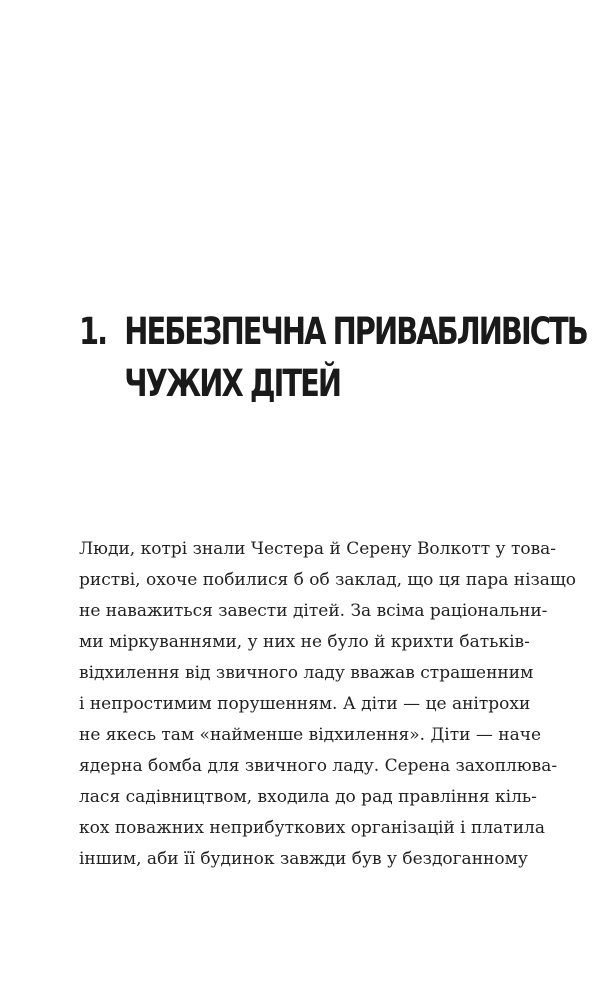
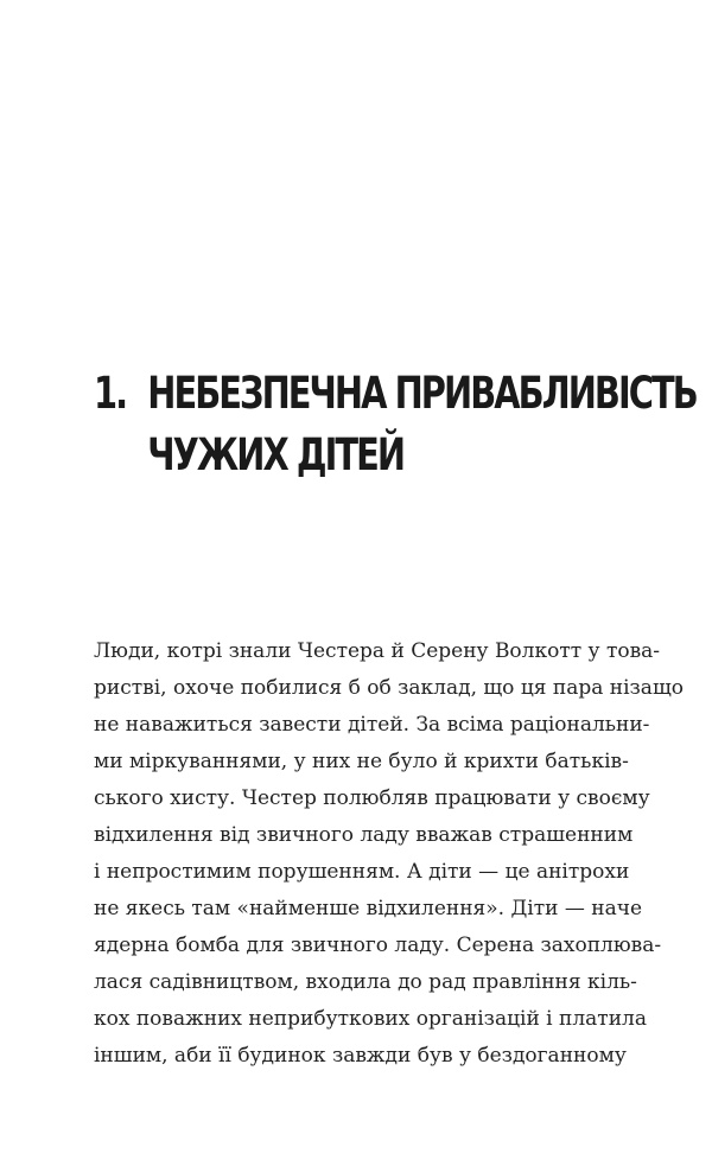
  1. НЕБЕЗПЕЧНА ПРИВАБЛИВІСТЬ
  ЧУЖИХ ДІТЕЙ
  Люди, котрі знали Честера й Серену Волкотт у това-
  ристві, охоче побилися б об заклад, що ця пара нізащо
  не наважиться завести дітей. За всіма раціональни-
  ми міркуваннями, у них не було й крихти батьків-
+ ського хисту. Честер полюбляв працювати у своєму
  відхилення від звичного ладу вважав страшенним
  і непростимим порушенням. А діти — це анітрохи
  не якесь там «найменше відхилення». Діти — наче
  ядерна бомба для звичного ладу. Серена захоплюва-
  лася садівництвом, входила до рад правління кіль-
  кох поважних неприбуткових організацій і платила
  іншим, аби її будинок завжди був у бездоганному
